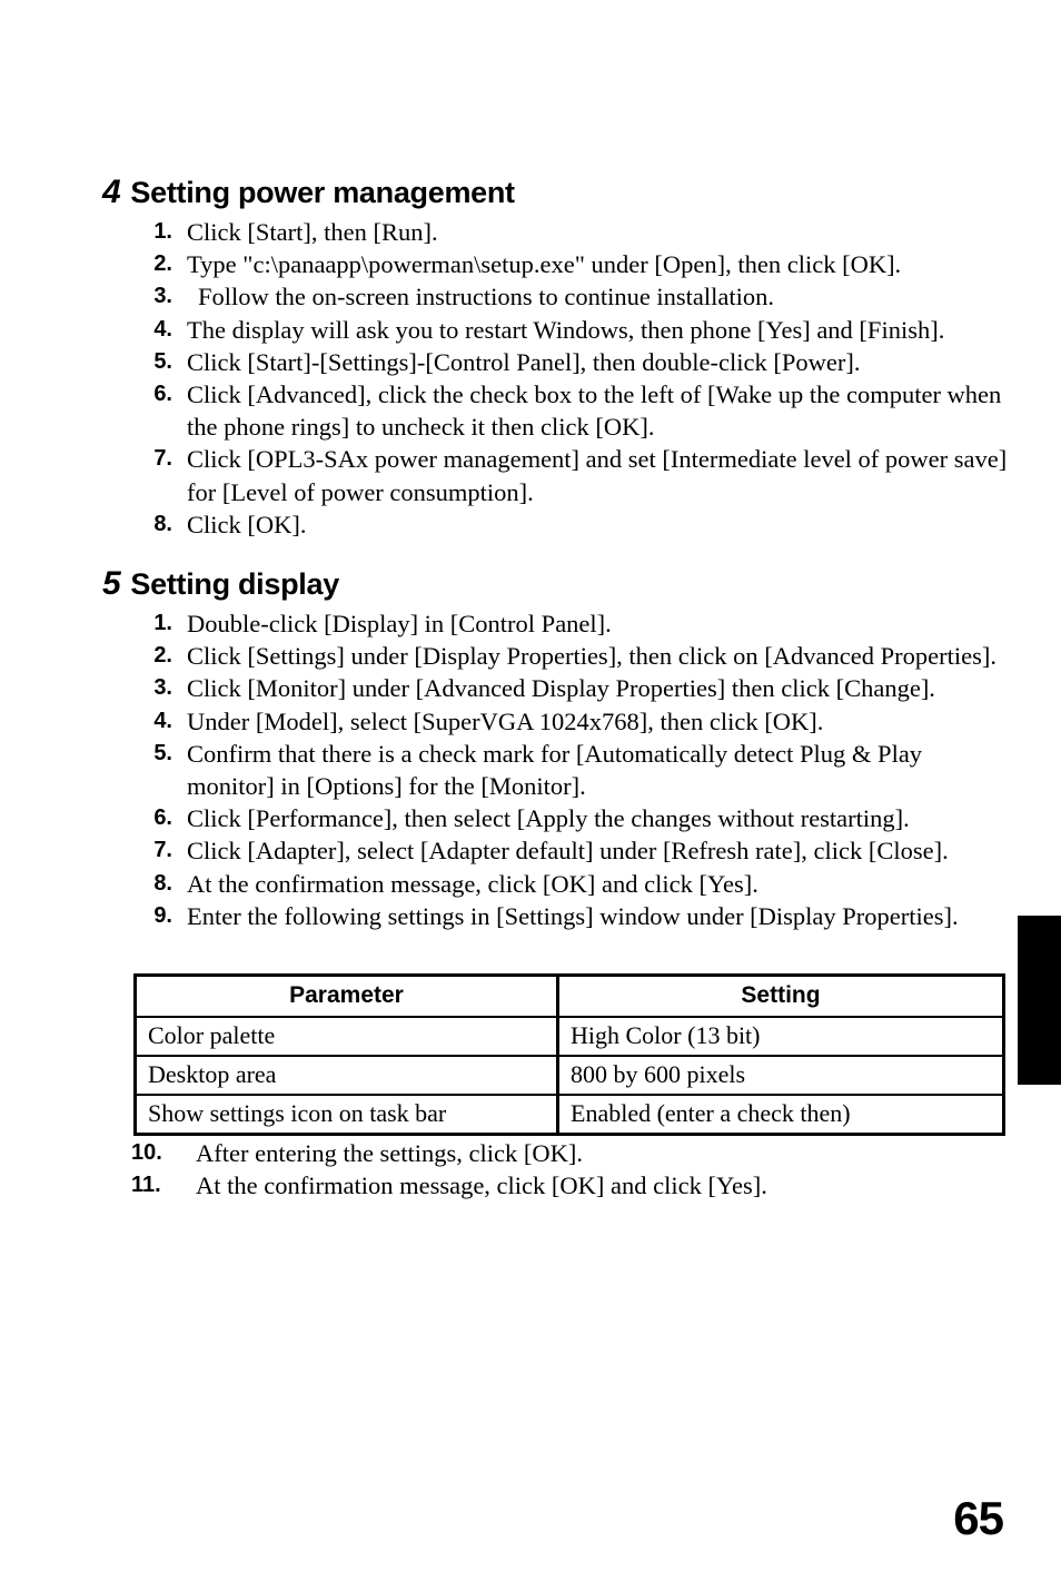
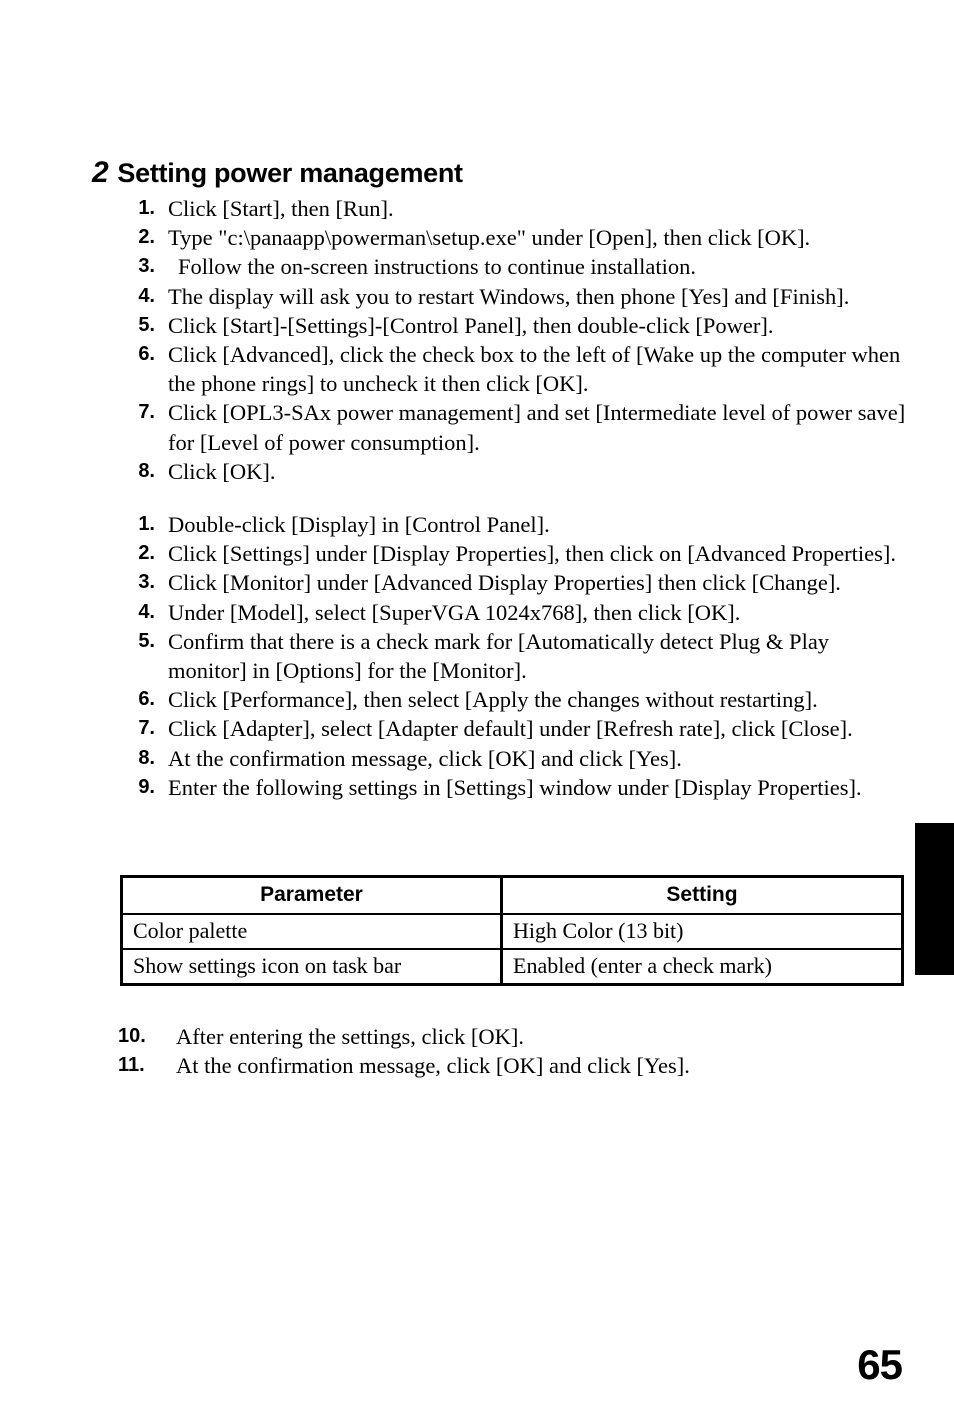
- 4
+ 2
  Setting power management
  1.
  Click [Start], then [Run].
  2.
  Type "c:\panaapp\powerman\setup.exe" under [Open], then click [OK].
  3.
  Follow the on-screen instructions to continue installation.
  4.
  The display will ask you to restart Windows, then phone [Yes] and [Finish].
  5.
  Click [Start]-[Settings]-[Control Panel], then double-click [Power].
  6.
  Click [Advanced], click the check box to the left of [Wake up the computer when the phone rings] to uncheck it then click [OK].
  7.
  Click [OPL3-SAx power management] and set [Intermediate level of power save] for [Level of power consumption].
  8.
  Click [OK].
- 5
- Setting display
  1.
  Double-click [Display] in [Control Panel].
  2.
  Click [Settings] under [Display Properties], then click on [Advanced Properties].
  3.
  Click [Monitor] under [Advanced Display Properties] then click [Change].
  4.
  Under [Model], select [SuperVGA 1024x768], then click [OK].
  5.
  Confirm that there is a check mark for [Automatically detect Plug & Play monitor] in [Options] for the [Monitor].
  6.
  Click [Performance], then select [Apply the changes without restarting].
  7.
  Click [Adapter], select [Adapter default] under [Refresh rate], click [Close].
  8.
  At the confirmation message, click [OK] and click [Yes].
  9.
  Enter the following settings in [Settings] window under [Display Properties].
  Parameter	Setting
  Color palette	High Color (13 bit)
- Desktop area	800 by 600 pixels
- Show settings icon on task bar	Enabled (enter a check then)
+ Show settings icon on task bar	Enabled (enter a check mark)
  10.
  After entering the settings, click [OK].
  11.
  At the confirmation message, click [OK] and click [Yes].
  65
